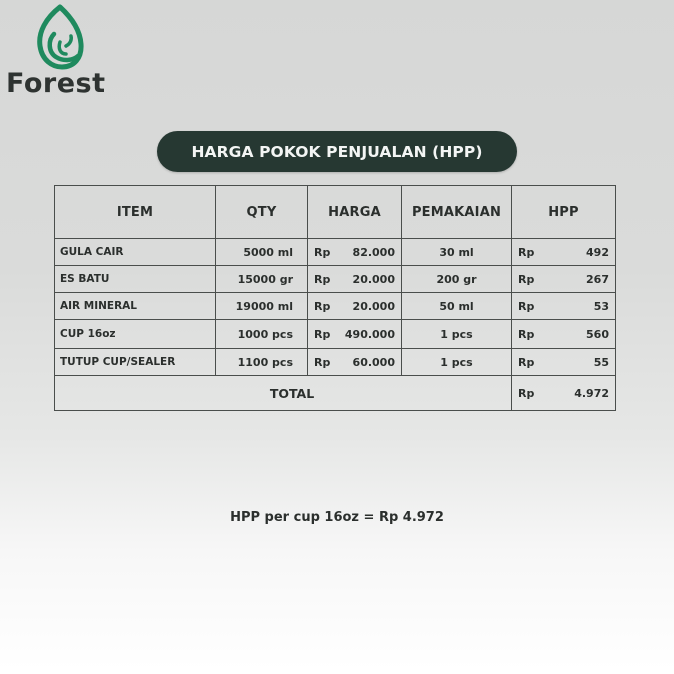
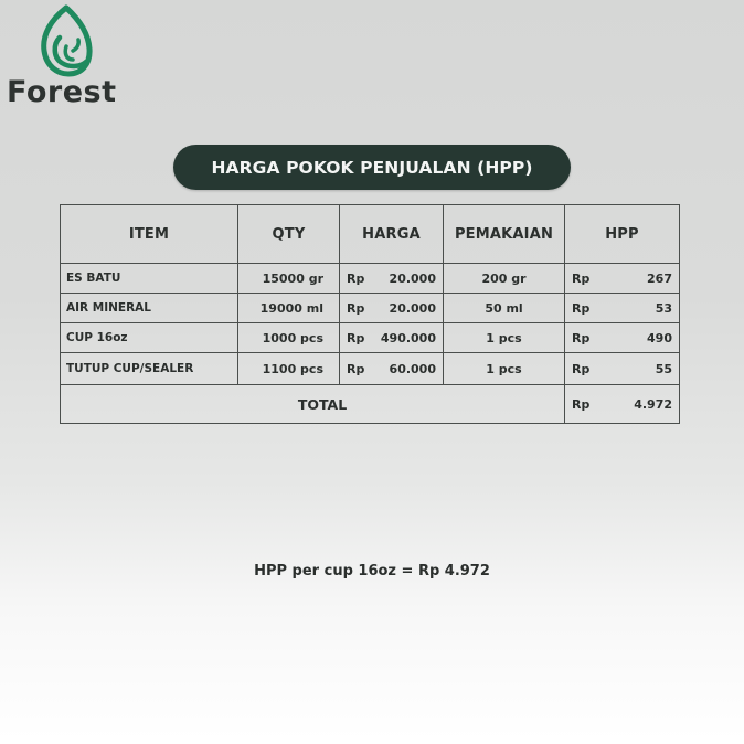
  Forest
  HARGA POKOK PENJUALAN (HPP)
  ITEM	QTY	HARGA	PEMAKAIAN	HPP
- GULA CAIR	5000 ml	Rp 82.000	30 ml	Rp 492
  ES BATU	15000 gr	Rp 20.000	200 gr	Rp 267
  AIR MINERAL	19000 ml	Rp 20.000	50 ml	Rp 53
- CUP 16oz	1000 pcs	Rp 490.000	1 pcs	Rp 560
+ CUP 16oz	1000 pcs	Rp 490.000	1 pcs	Rp 490
  TUTUP CUP/SEALER	1100 pcs	Rp 60.000	1 pcs	Rp 55
  TOTAL	Rp 4.972
  HPP per cup 16oz = Rp 4.972
